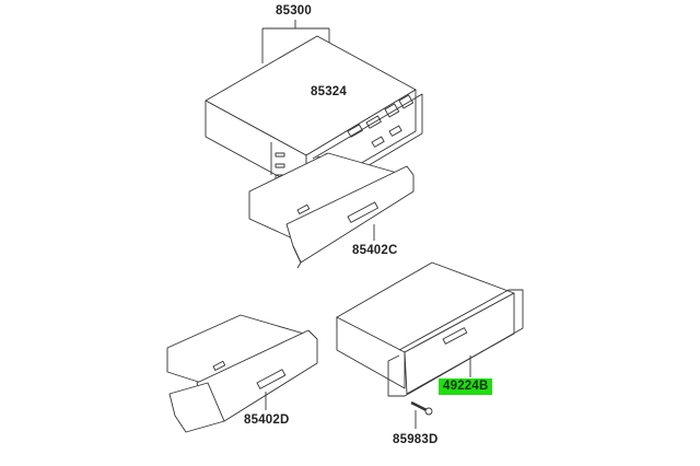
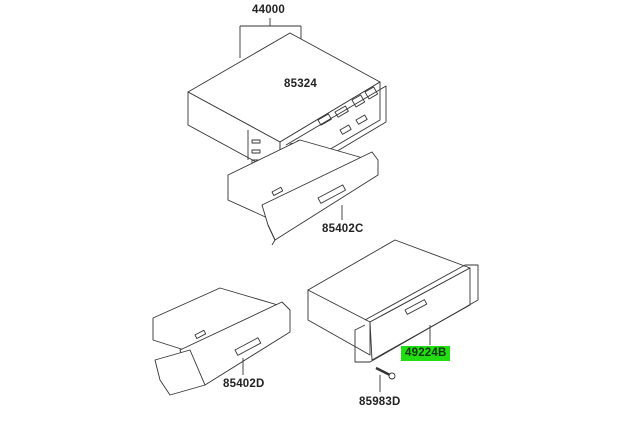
- 85300
+ 44000
  85324
  85402C
  49224B
  85402D
  85983D
